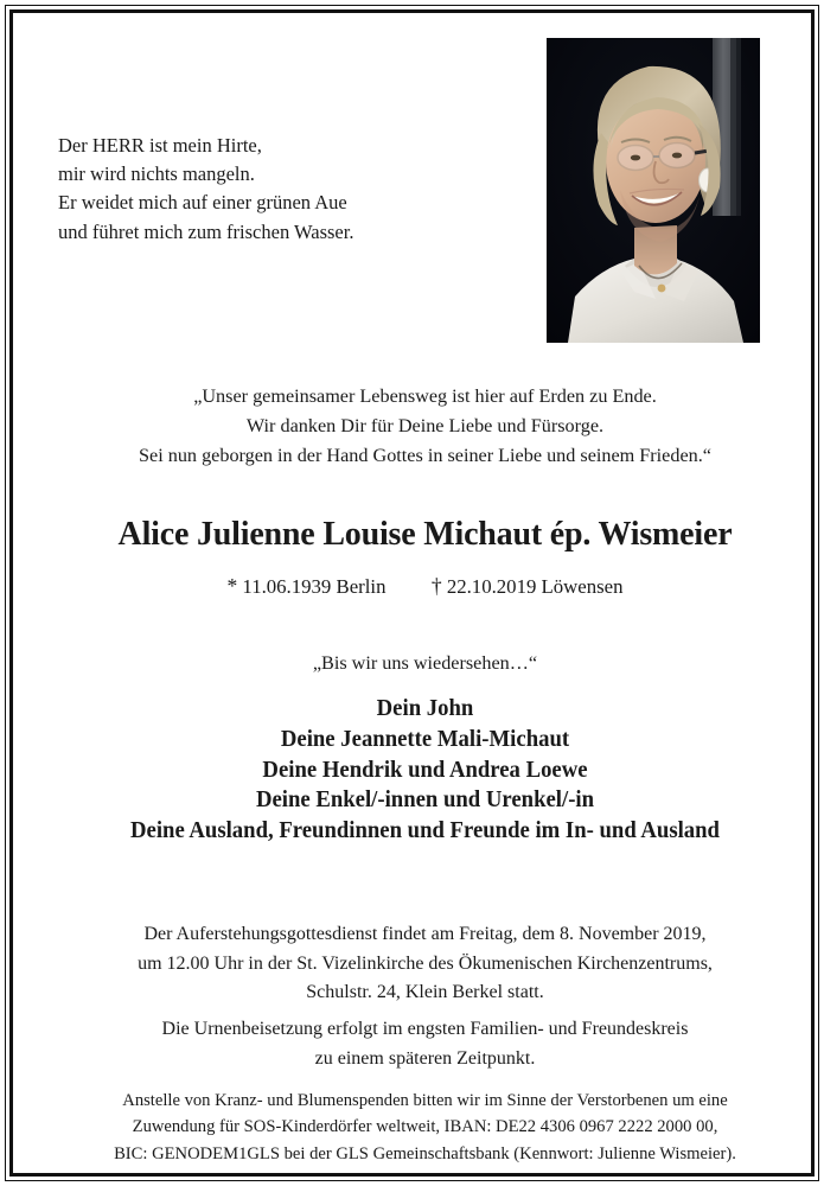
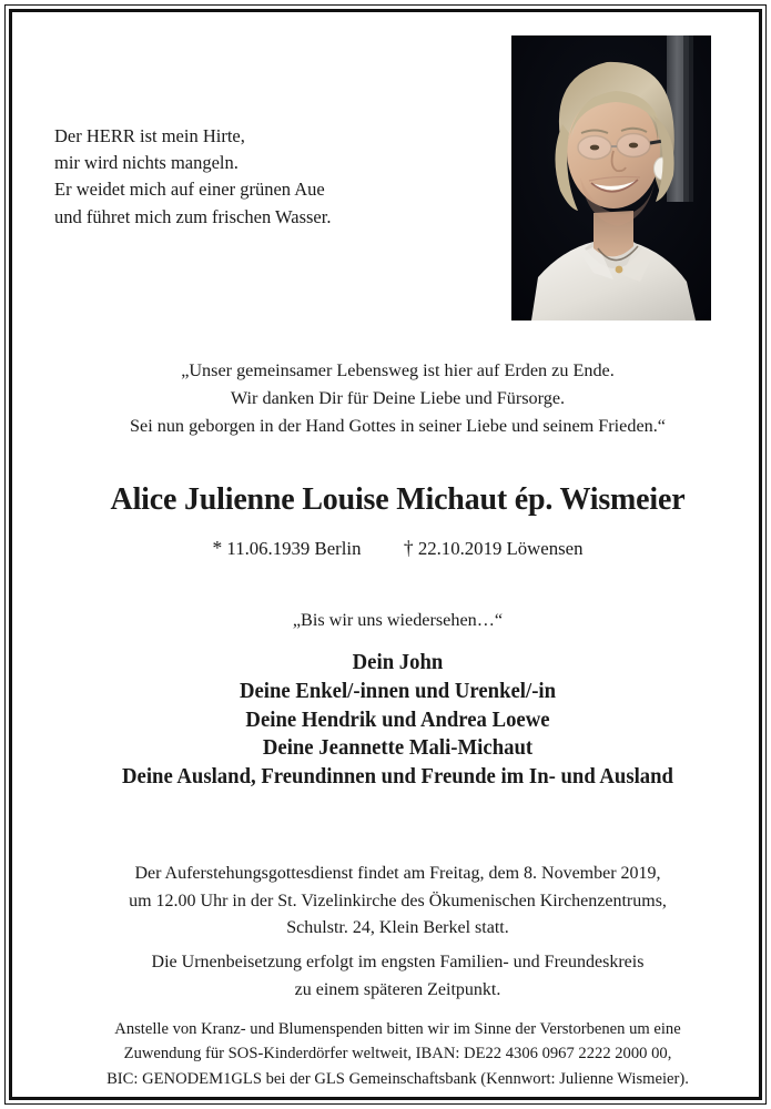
  Der HERR ist mein Hirte,
  mir wird nichts mangeln.
  Er weidet mich auf einer grünen Aue
  und führet mich zum frischen Wasser.
  „Unser gemeinsamer Lebensweg ist hier auf Erden zu Ende.
  Wir danken Dir für Deine Liebe und Fürsorge.
  Sei nun geborgen in der Hand Gottes in seiner Liebe und seinem Frieden.“
  Alice Julienne Louise Michaut ép. Wismeier
  * 11.06.1939 Berlin † 22.10.2019 Löwensen
  „Bis wir uns wiedersehen…“
  Dein John
- Deine Jeannette Mali-Michaut
+ Deine Enkel/-innen und Urenkel/-in
  Deine Hendrik und Andrea Loewe
- Deine Enkel/-innen und Urenkel/-in
+ Deine Jeannette Mali-Michaut
  Deine Ausland, Freundinnen und Freunde im In- und Ausland
  Der Auferstehungsgottesdienst findet am Freitag, dem 8. November 2019,
  um 12.00 Uhr in der St. Vizelinkirche des Ökumenischen Kirchenzentrums,
  Schulstr. 24, Klein Berkel statt.
  Die Urnenbeisetzung erfolgt im engsten Familien- und Freundeskreis
  zu einem späteren Zeitpunkt.
  Anstelle von Kranz- und Blumenspenden bitten wir im Sinne der Verstorbenen um eine
  Zuwendung für SOS-Kinderdörfer weltweit, IBAN: DE22 4306 0967 2222 2000 00,
  BIC: GENODEM1GLS bei der GLS Gemeinschaftsbank (Kennwort: Julienne Wismeier).
